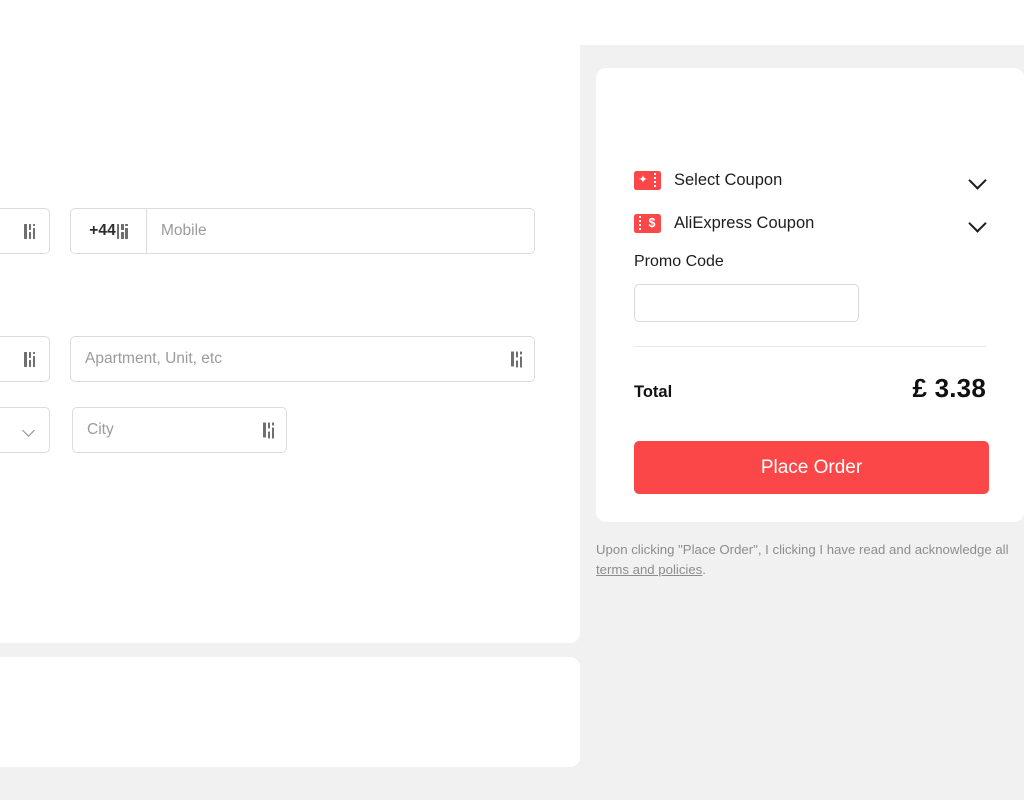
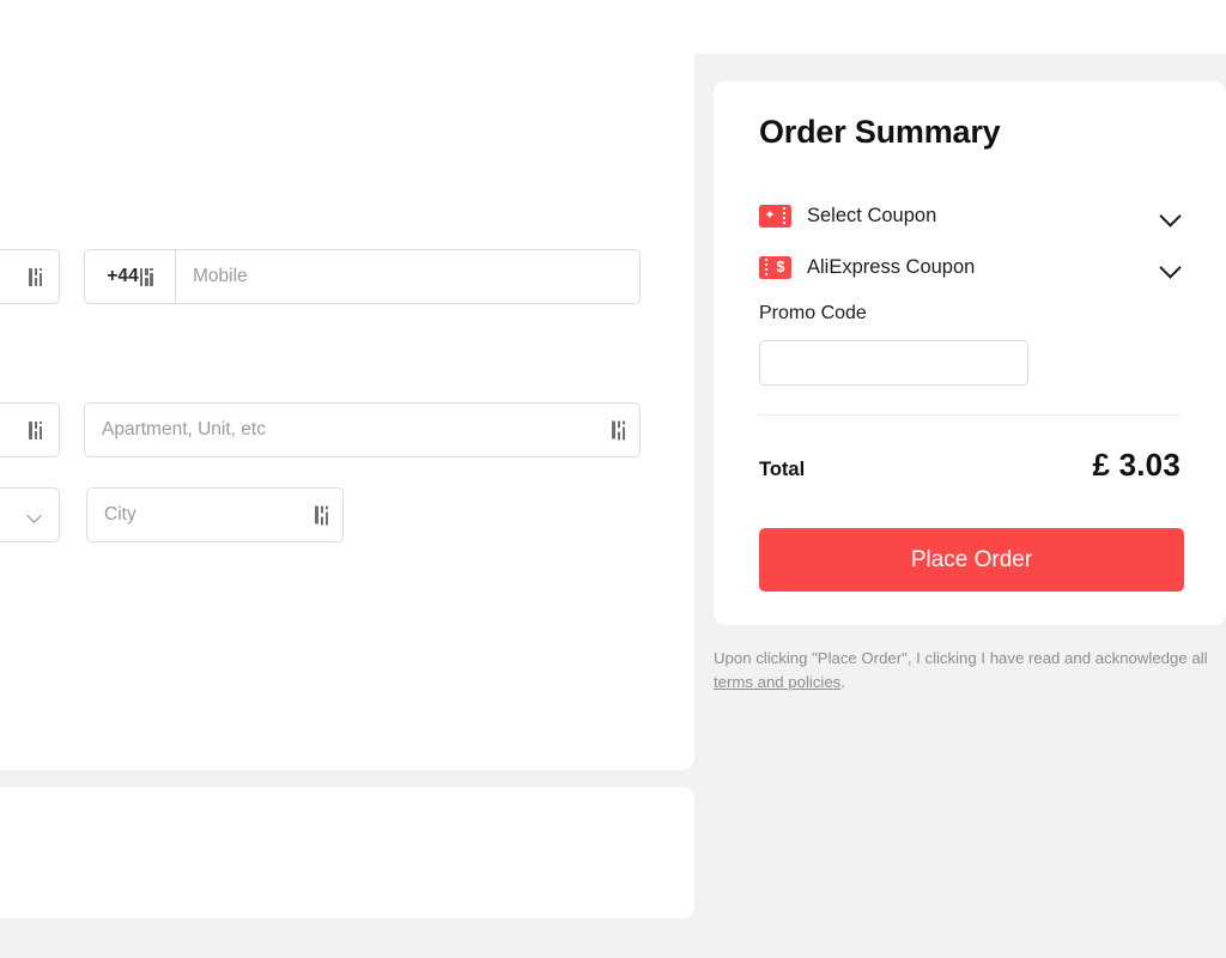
  +44
  Mobile
  Apartment, Unit, etc
  City
+ Order Summary
  ✦
  Select Coupon
  $
  AliExpress Coupon
  Promo Code
  Total
- £ 3.38
+ £ 3.03
  Place Order
  Upon clicking "Place Order", I clicking I have read and acknowledge all terms and policies.
